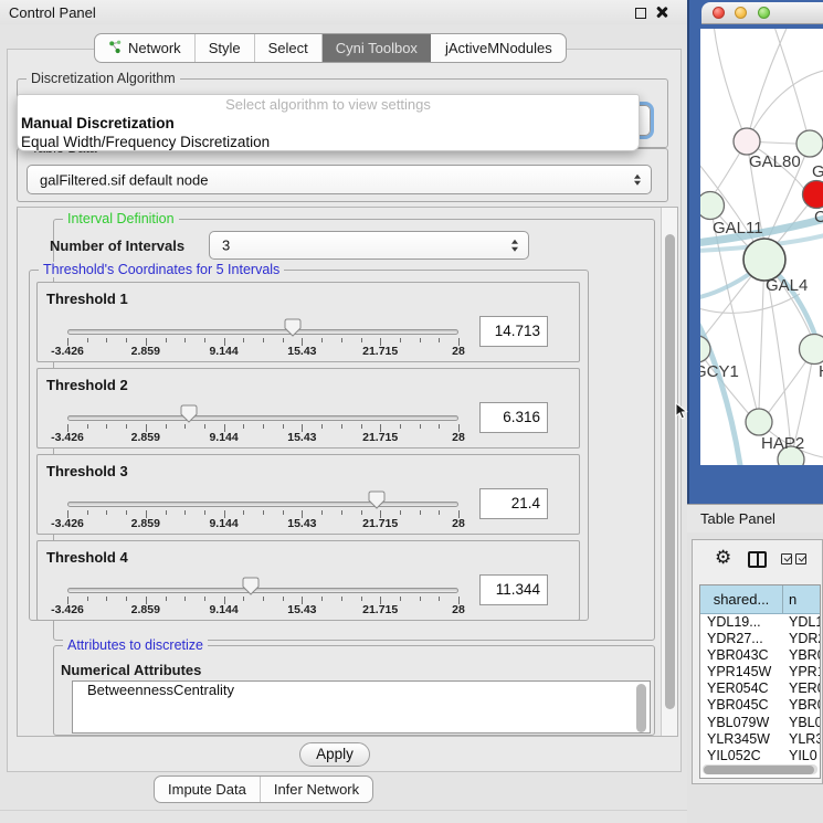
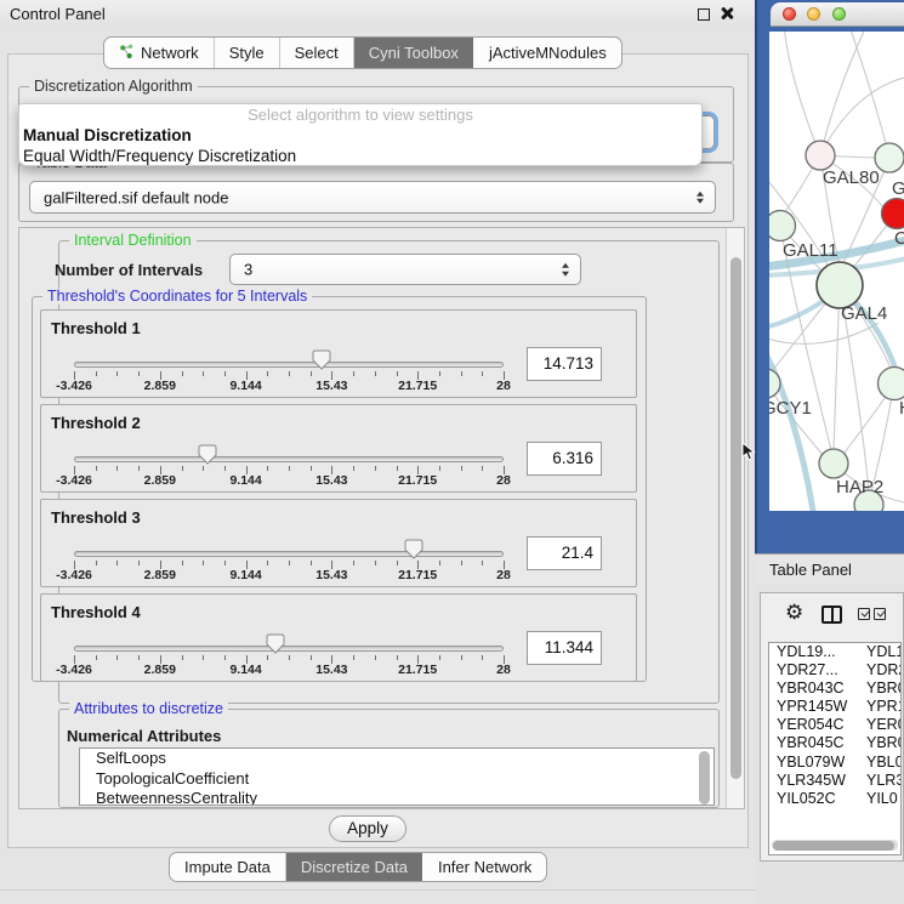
  Control Panel
  Network
  Style
  Select
  Cyni Toolbox
  jActiveMNodules
  Discretization Algorithm
  Select algorithm to view settings
  Manual Discretization
  Equal Width/Frequency Discretization
  galFiltered.sif default node
  Interval Definition
  Number of Intervals
  3
  Threshold's Coordinates for 5 Intervals
  Threshold 1
  14.713
  -3.426
  2.859
  9.144
  15.43
  21.715
  28
  Threshold 2
  6.316
  -3.426
  2.859
  9.144
  15.43
  21.715
  28
  Threshold 3
  21.4
  -3.426
  2.859
  9.144
  15.43
  21.715
  28
  Threshold 4
  11.344
  -3.426
  2.859
  9.144
  15.43
  21.715
  28
  Attributes to discretize
  Numerical Attributes
+ SelfLoops
+ TopologicalCoefficient
  BetweennessCentrality
  Apply
  Impute Data
+ Discretize Data
  Infer Network
  GAL80
  G
  C
  GAL11
  GAL4
  GCY1
  HAP2
  Table Panel
  ⚙
- shared...
- n
  YDL19...
  YDL1
  YDR27...
  YDR
  YBR043C
  YBR
  YPR145W
  YPR
  YER054C
  YER
  YBR045C
  YBR
  YBL079W
  YBL0
  YLR345W
  YLR3
  YIL052C
  YIL0
